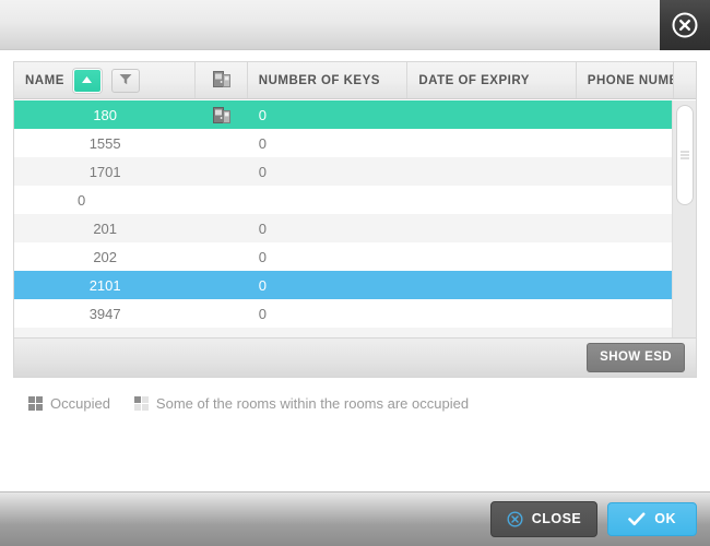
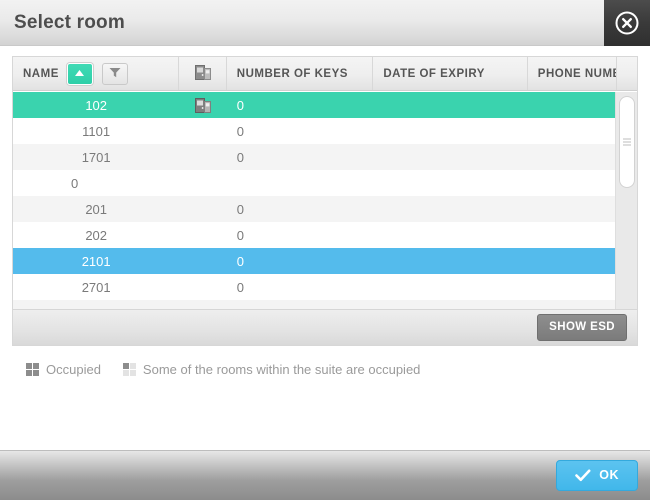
+ Select room
  NAME
  NUMBER OF KEYS
  DATE OF EXPIRY
  PHONE NUM
- 180
+ 102
  0
- 1555
+ 1101
  0
  1701
  0
  0
  201
  0
  202
  0
  2101
  0
- 3947
+ 2701
  0
  SHOW ESD
  Occupied
- Some of the rooms within the rooms are occupied
+ Some of the rooms within the suite are occupied
- CLOSE
  OK
